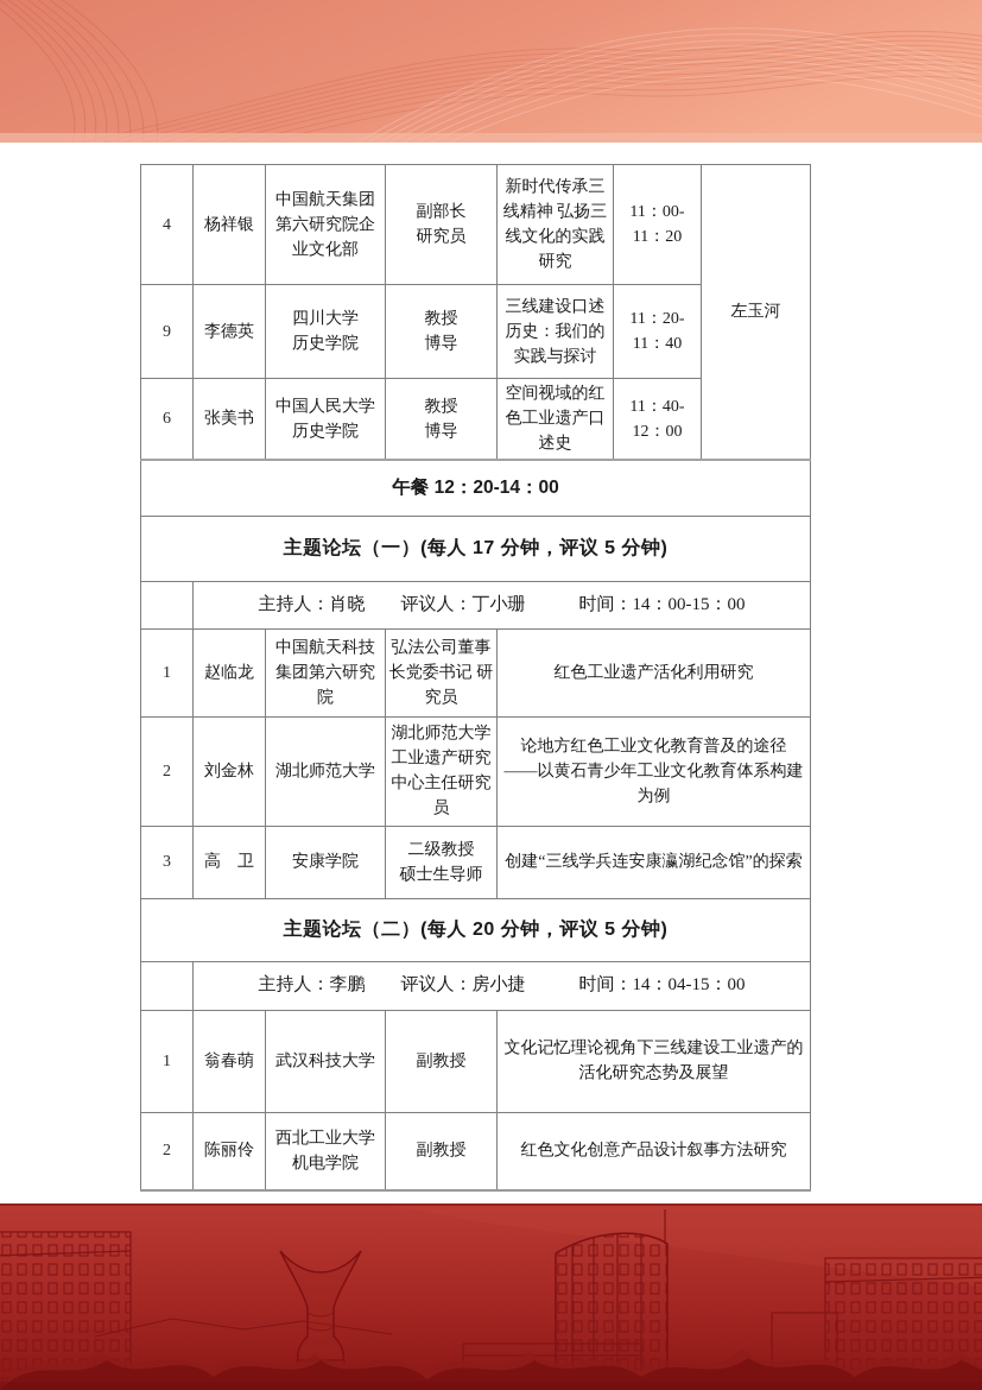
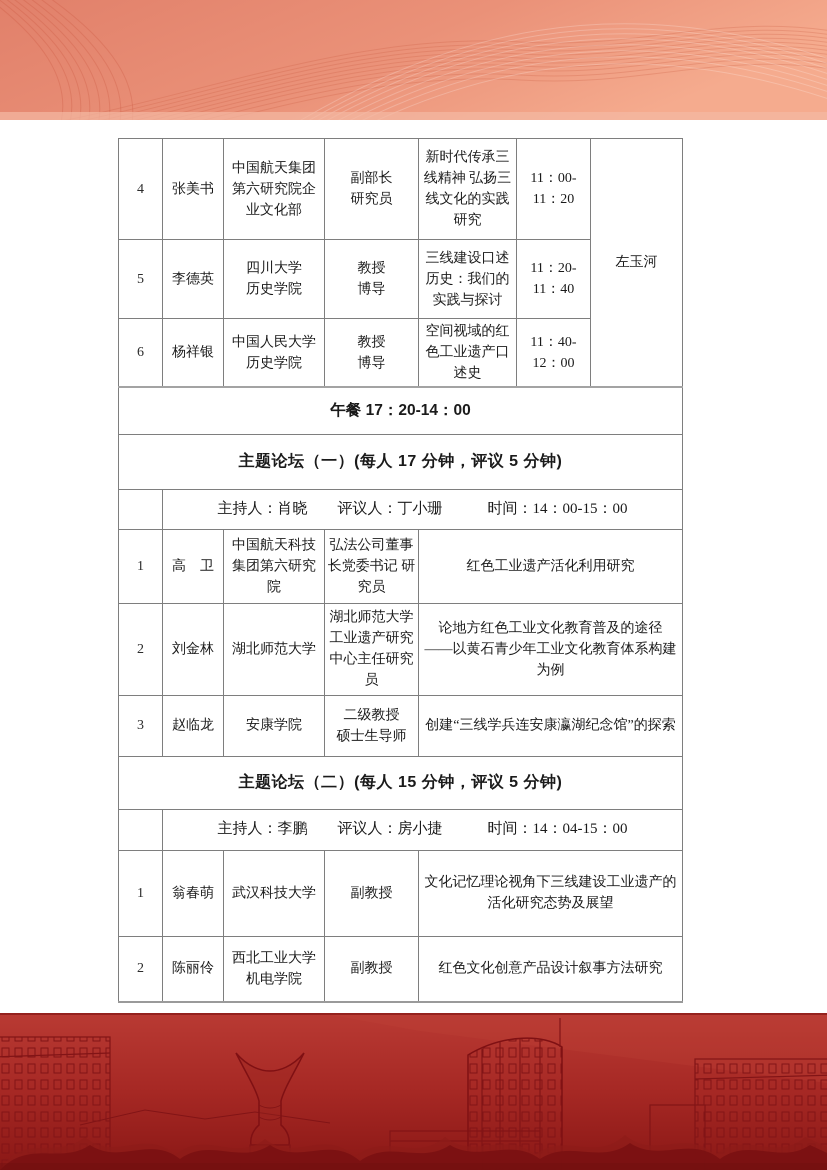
- 4	杨祥银	中国航天集团第六研究院企业文化部	副部长 研究员	新时代传承三线精神 弘扬三线文化的实践研究	11：00- 11：20	左玉河
+ 4	张美书	中国航天集团第六研究院企业文化部	副部长 研究员	新时代传承三线精神 弘扬三线文化的实践研究	11：00- 11：20	左玉河
- 9	李德英	四川大学 历史学院	教授 博导	三线建设口述历史：我们的实践与探讨	11：20- 11：40
+ 5	李德英	四川大学 历史学院	教授 博导	三线建设口述历史：我们的实践与探讨	11：20- 11：40
- 6	张美书	中国人民大学 历史学院	教授 博导	空间视域的红色工业遗产口述史	11：40- 12：00
+ 6	杨祥银	中国人民大学 历史学院	教授 博导	空间视域的红色工业遗产口述史	11：40- 12：00
- 午餐 12：20-14：00
+ 午餐 17：20-14：00
  主题论坛（一）(每人 17 分钟，评议 5 分钟)
  	主持人：肖晓 评议人：丁小珊 时间：14：00-15：00
- 1	赵临龙	中国航天科技集团第六研究院	弘法公司董事长党委书记 研究员	红色工业遗产活化利用研究
+ 1	高 卫	中国航天科技集团第六研究院	弘法公司董事长党委书记 研究员	红色工业遗产活化利用研究
  2	刘金林	湖北师范大学	湖北师范大学工业遗产研究中心主任研究员	论地方红色工业文化教育普及的途径 ——以黄石青少年工业文化教育体系构建为例
- 3	高 卫	安康学院	二级教授 硕士生导师	创建“三线学兵连安康瀛湖纪念馆”的探索
+ 3	赵临龙	安康学院	二级教授 硕士生导师	创建“三线学兵连安康瀛湖纪念馆”的探索
- 主题论坛（二）(每人 20 分钟，评议 5 分钟)
+ 主题论坛（二）(每人 15 分钟，评议 5 分钟)
  	主持人：李鹏 评议人：房小捷 时间：14：04-15：00
  1	翁春萌	武汉科技大学	副教授	文化记忆理论视角下三线建设工业遗产的活化研究态势及展望
  2	陈丽伶	西北工业大学 机电学院	副教授	红色文化创意产品设计叙事方法研究
